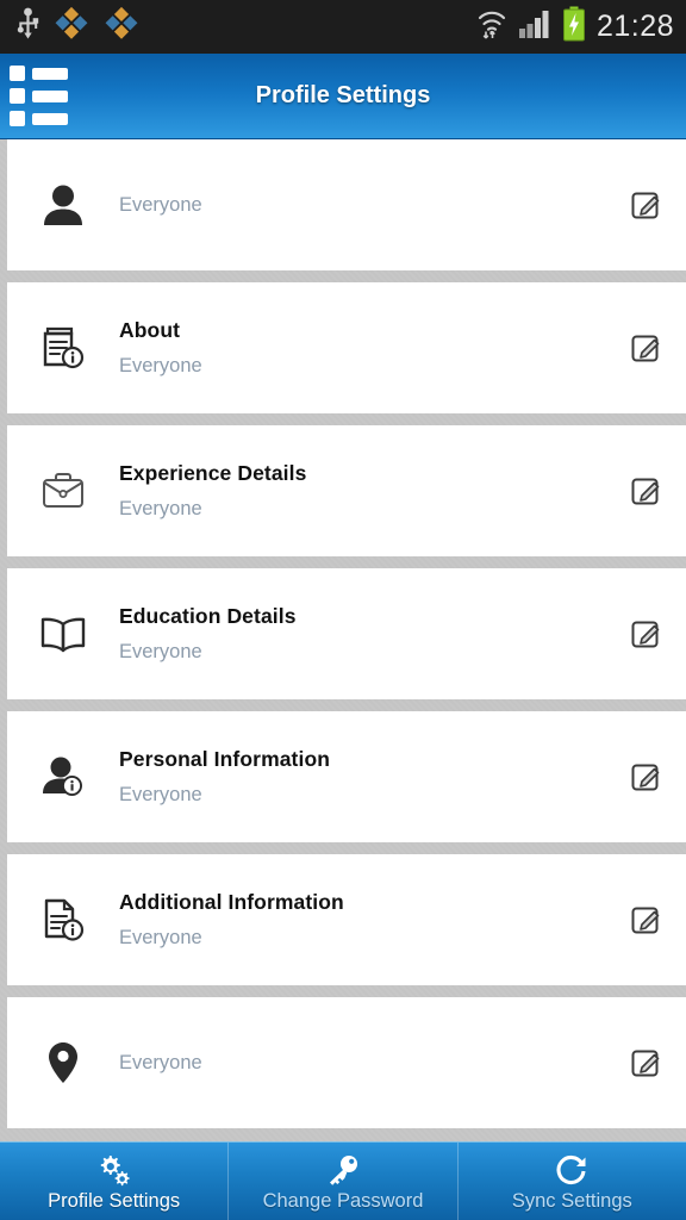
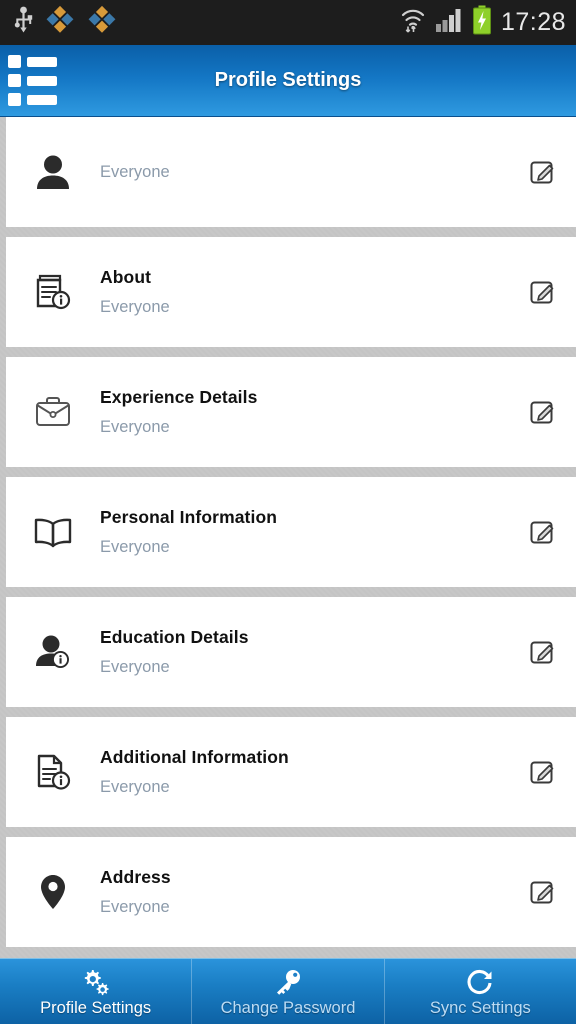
- 21:28
+ 17:28
  Profile Settings
  Everyone
  About
  Everyone
  Experience Details
  Everyone
- Education Details
+ Personal Information
  Everyone
- Personal Information
+ Education Details
  Everyone
  Additional Information
  Everyone
+ Address
  Everyone
  Profile Settings
  Change Password
  Sync Settings
